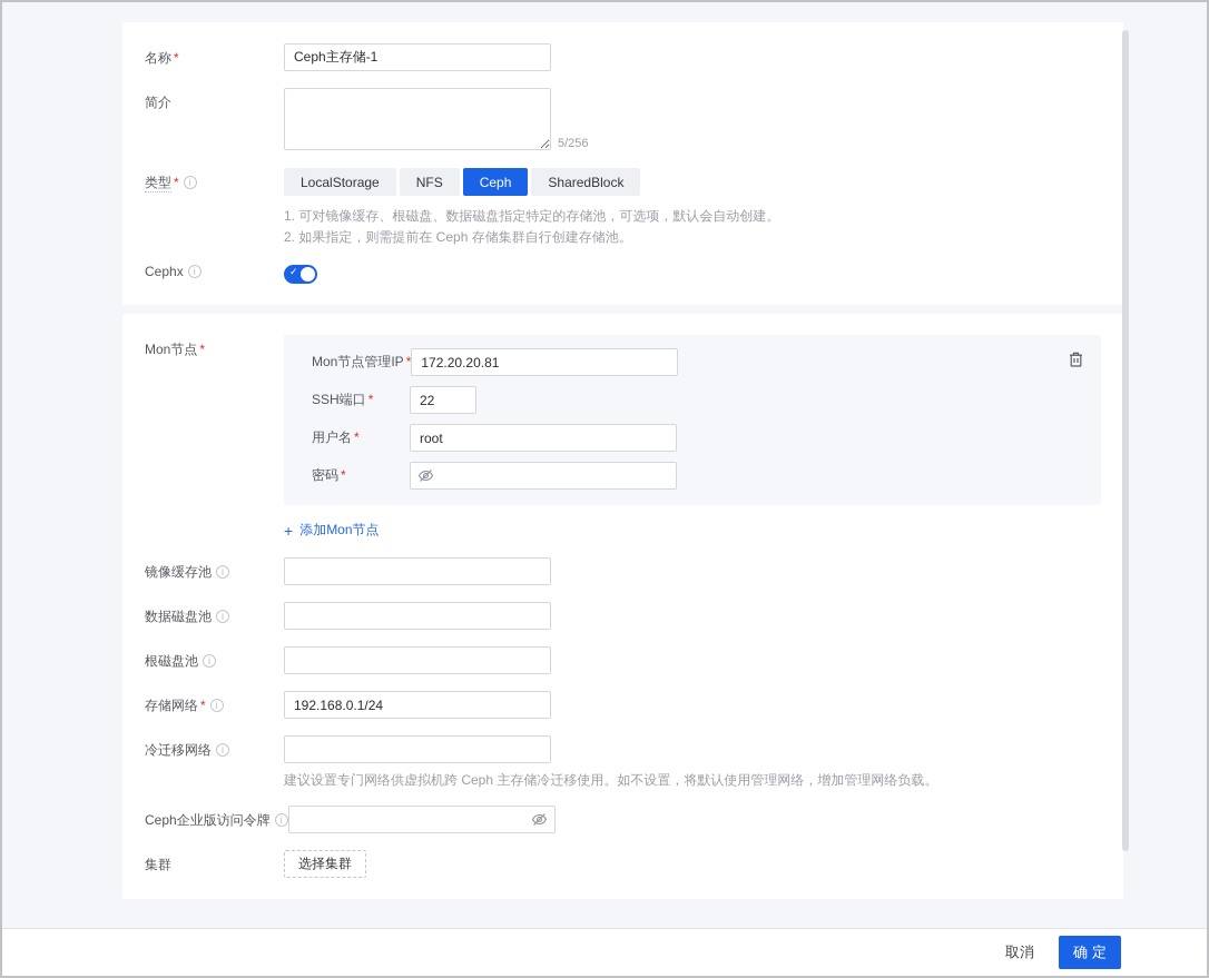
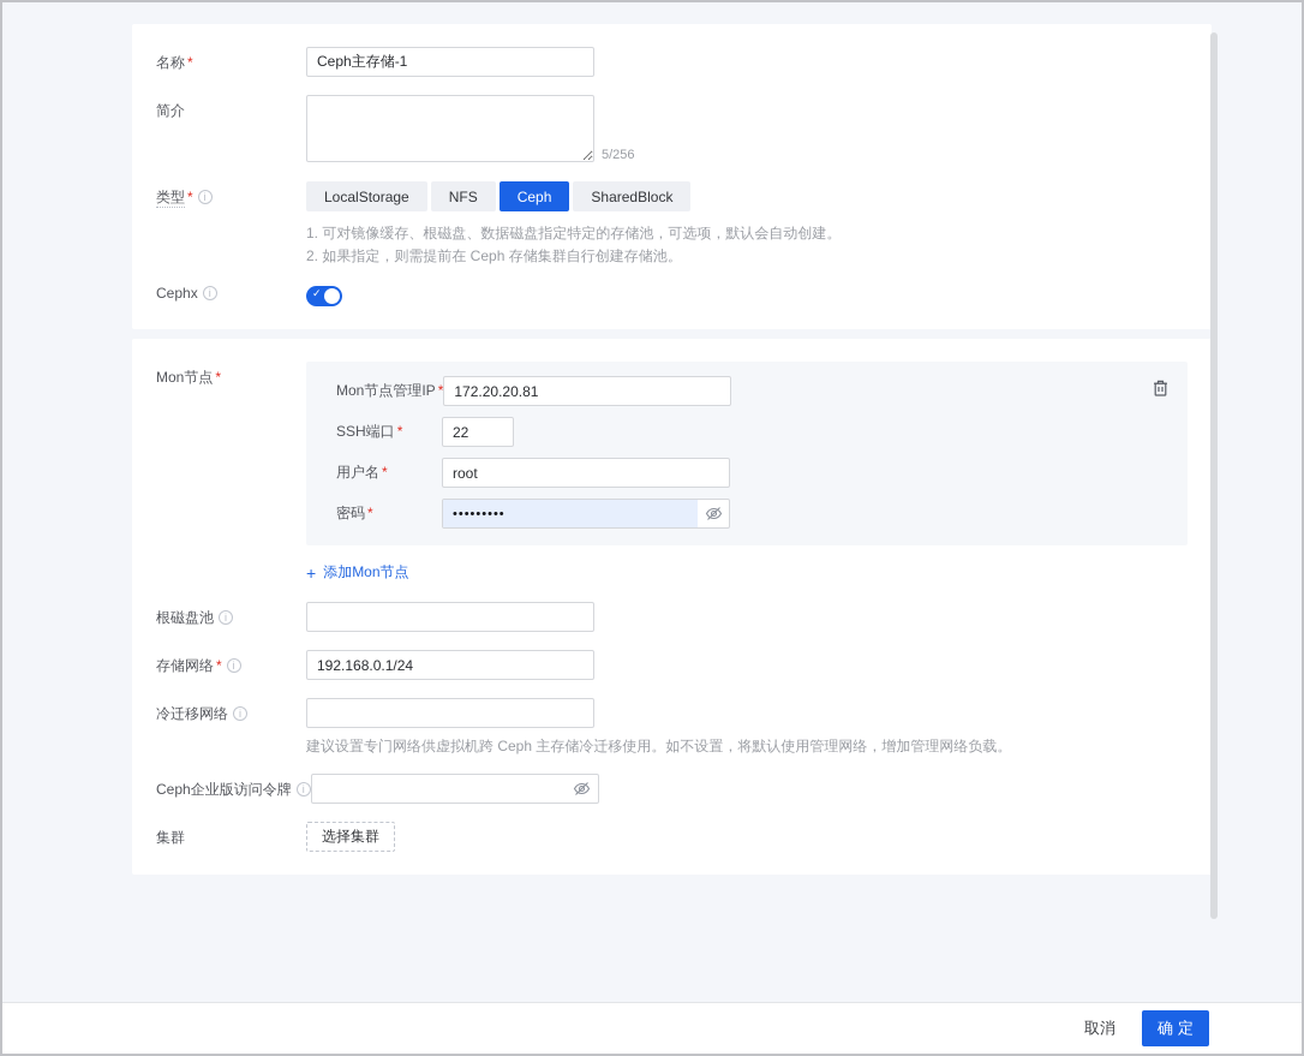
  名称 *
  Ceph主存储-1
  简介
  5/256
  类型 * i
  LocalStorage
  NFS
  Ceph
  SharedBlock
  1. 可对镜像缓存、根磁盘、数据磁盘指定特定的存储池，可选项，默认会自动创建。
  2. 如果指定，则需提前在 Ceph 存储集群自行创建存储池。
  Cephx i
  ✓
  Mon节点 *
  Mon节点管理IP *
  172.20.20.81
  SSH端口 *
  22
  用户名 *
  root
  密码 *
+ •••••••••
  +
  添加Mon节点
- 镜像缓存池 i
- 数据磁盘池 i
  根磁盘池 i
  存储网络 * i
  192.168.0.1/24
  冷迁移网络 i
  建议设置专门网络供虚拟机跨 Ceph 主存储冷迁移使用。如不设置，将默认使用管理网络，增加管理网络负载。
  Ceph企业版访问令牌 i
  集群
  选择集群
  取消
  确定
